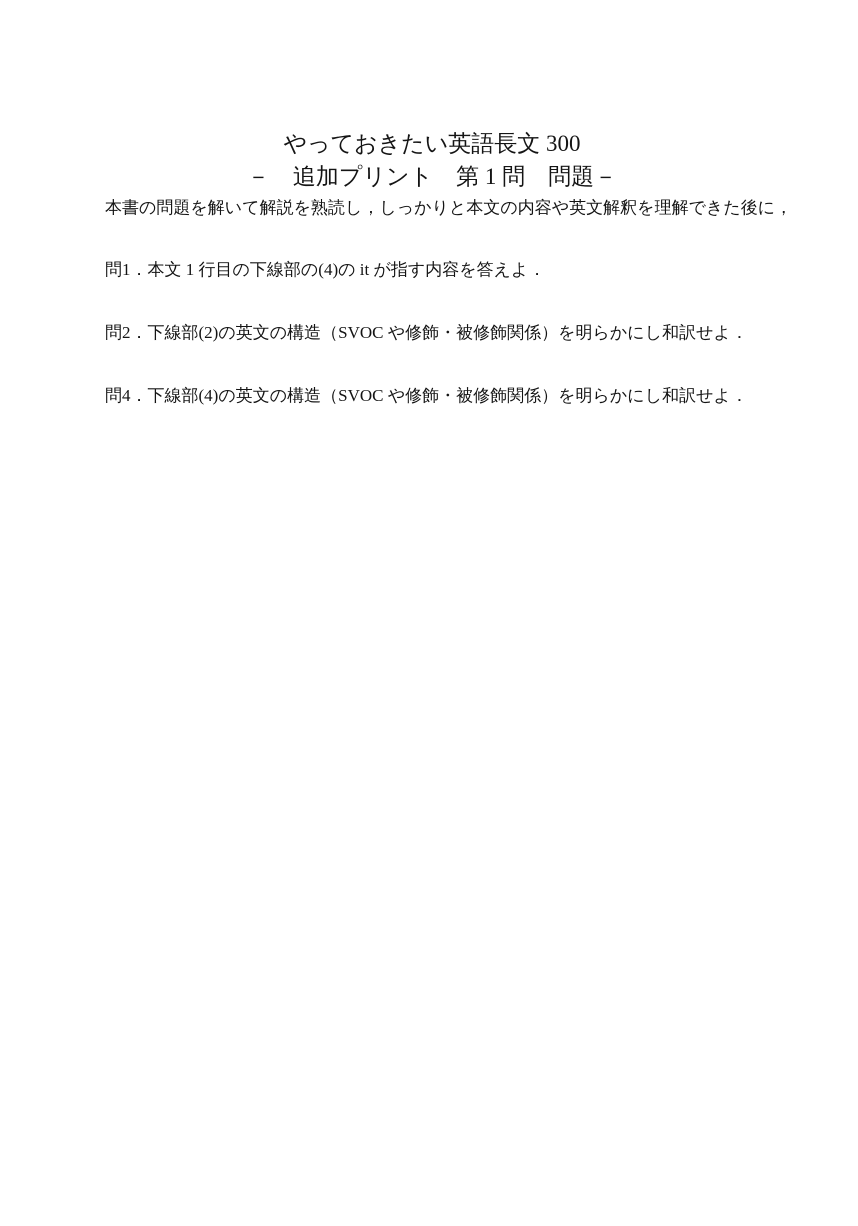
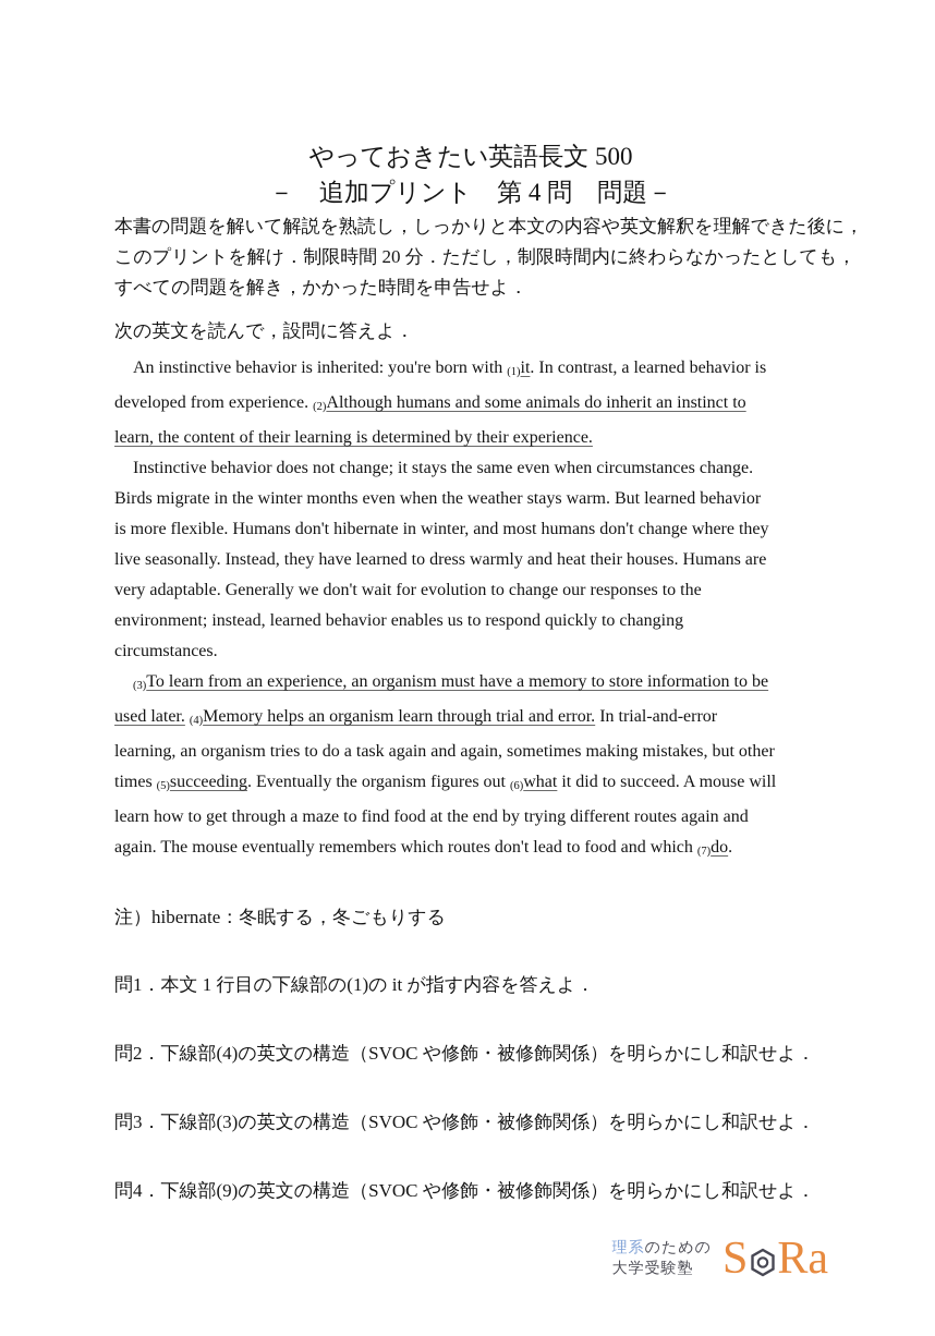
- やっておきたい英語長文 300
+ やっておきたい英語長文 500
- － 追加プリント 第 1 問 問題－
+ － 追加プリント 第 4 問 問題－
  本書の問題を解いて解説を熟読し，しっかりと本文の内容や英文解釈を理解できた後に，
+ このプリントを解け．制限時間 20 分．ただし，制限時間内に終わらなかったとしても，
+ すべての問題を解き，かかった時間を申告せよ．
+ 次の英文を読んで，設問に答えよ．
+ An instinctive behavior is inherited: you're born with (1)it. In contrast, a learned behavior is
+ developed from experience. (2)Although humans and some animals do inherit an instinct to
+ learn, the content of their learning is determined by their experience.
+ Instinctive behavior does not change; it stays the same even when circumstances change.
+ Birds migrate in the winter months even when the weather stays warm. But learned behavior
+ is more flexible. Humans don't hibernate in winter, and most humans don't change where they
+ live seasonally. Instead, they have learned to dress warmly and heat their houses. Humans are
+ very adaptable. Generally we don't wait for evolution to change our responses to the
+ environment; instead, learned behavior enables us to respond quickly to changing
+ circumstances.
+ (3)To learn from an experience, an organism must have a memory to store information to be
+ used later. (4)Memory helps an organism learn through trial and error. In trial-and-error
+ learning, an organism tries to do a task again and again, sometimes making mistakes, but other
+ times (5)succeeding. Eventually the organism figures out (6)what it did to succeed. A mouse will
+ learn how to get through a maze to find food at the end by trying different routes again and
+ again. The mouse eventually remembers which routes don't lead to food and which (7)do.
+ 注）hibernate：冬眠する，冬ごもりする
- 問1．本文 1 行目の下線部の(4)の it が指す内容を答えよ．
+ 問1．本文 1 行目の下線部の(1)の it が指す内容を答えよ．
- 問2．下線部(2)の英文の構造（SVOC や修飾・被修飾関係）を明らかにし和訳せよ．
+ 問2．下線部(4)の英文の構造（SVOC や修飾・被修飾関係）を明らかにし和訳せよ．
+ 問3．下線部(3)の英文の構造（SVOC や修飾・被修飾関係）を明らかにし和訳せよ．
- 問4．下線部(4)の英文の構造（SVOC や修飾・被修飾関係）を明らかにし和訳せよ．
+ 問4．下線部(9)の英文の構造（SVOC や修飾・被修飾関係）を明らかにし和訳せよ．
+ 理系のための
+ 大学受験塾
+ S
+ Ra
